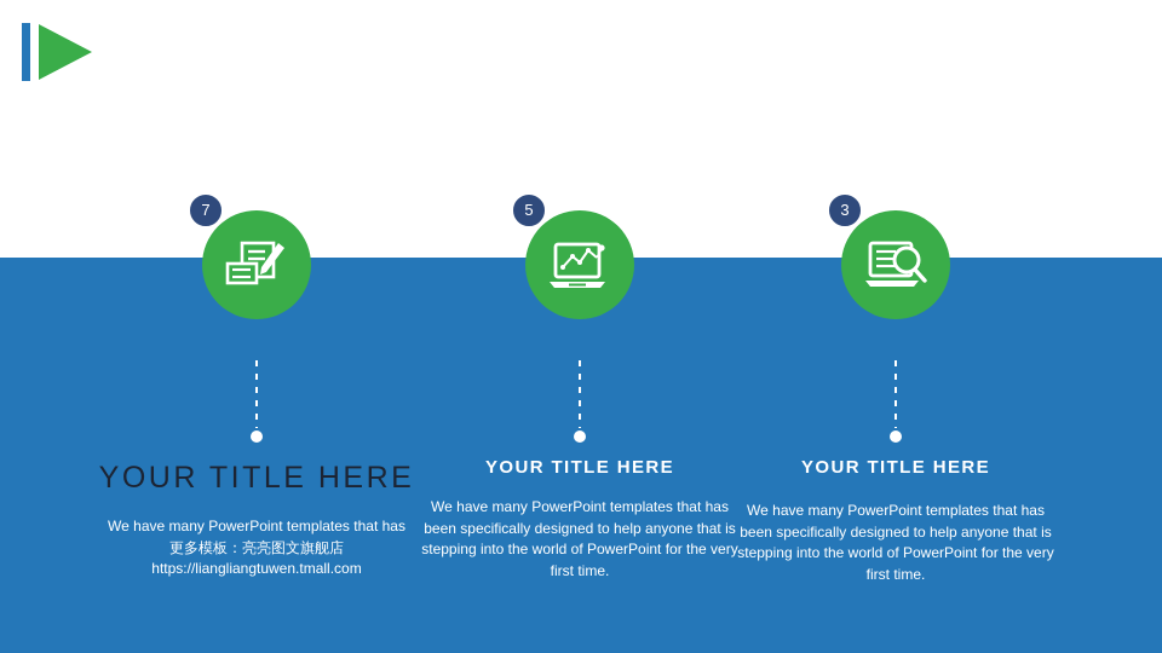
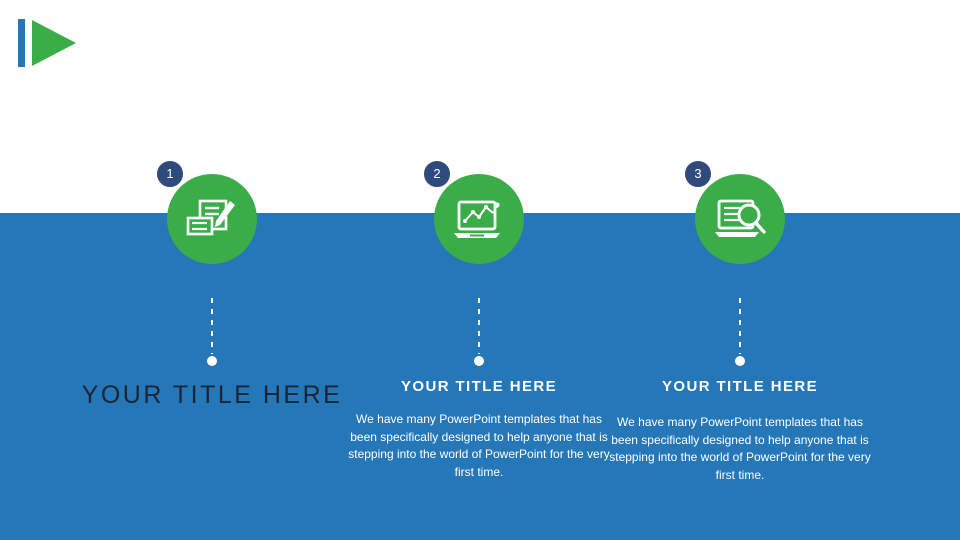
- 7
+ 1
  YOUR TITLE HERE
- We have many PowerPoint templates that has更多模板：亮亮图文旗舰店 https://liangliangtuwen.tmall.com
- 5
+ 2
  YOUR TITLE HERE
  We have many PowerPoint templates that has been specifically designed to help anyone that is stepping into the world of PowerPoint for the very first time.
  3
  YOUR TITLE HERE
  We have many PowerPoint templates that has been specifically designed to help anyone that is stepping into the world of PowerPoint for the very first time.
